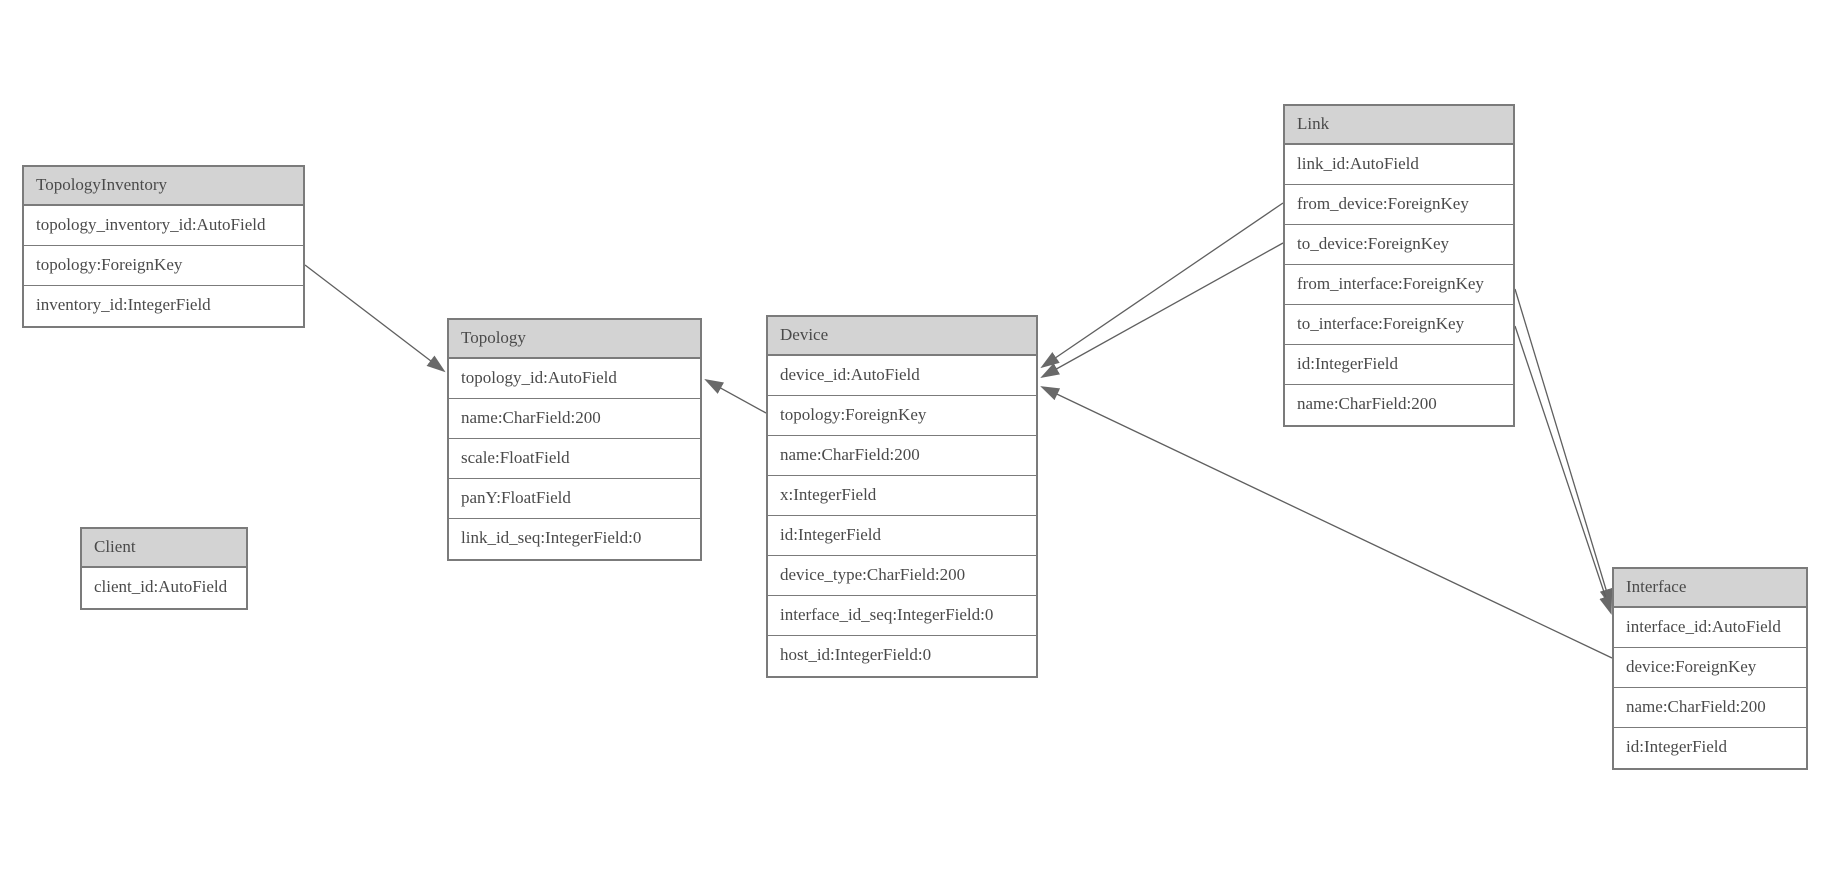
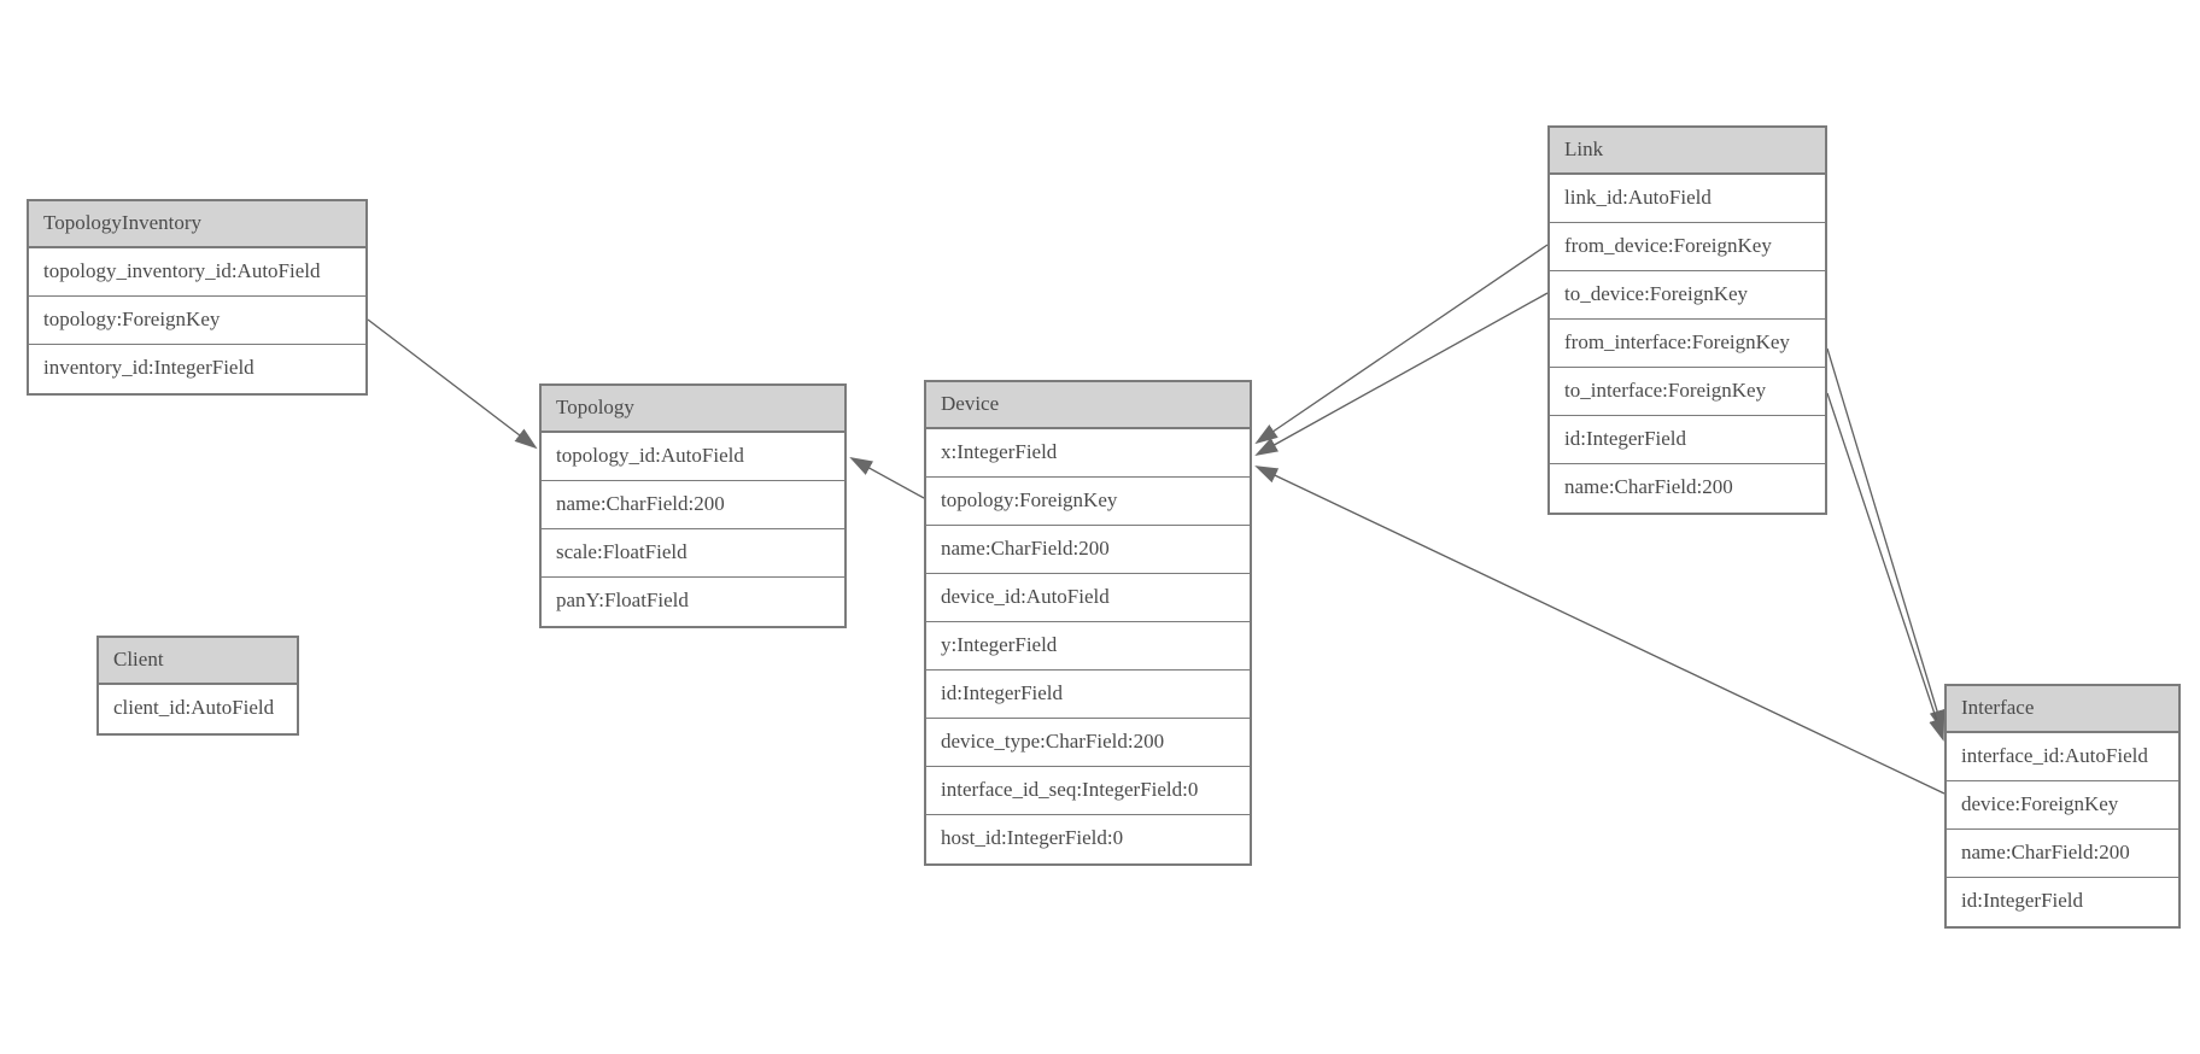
  TopologyInventory
  topology_inventory_id:AutoField
  topology:ForeignKey
  inventory_id:IntegerField
  Topology
  topology_id:AutoField
  name:CharField:200
  scale:FloatField
  panY:FloatField
- link_id_seq:IntegerField:0
  Client
  client_id:AutoField
  Device
- device_id:AutoField
+ x:IntegerField
  topology:ForeignKey
  name:CharField:200
- x:IntegerField
+ device_id:AutoField
+ y:IntegerField
  id:IntegerField
  device_type:CharField:200
  interface_id_seq:IntegerField:0
  host_id:IntegerField:0
  Link
  link_id:AutoField
  from_device:ForeignKey
  to_device:ForeignKey
  from_interface:ForeignKey
  to_interface:ForeignKey
  id:IntegerField
  name:CharField:200
  Interface
  interface_id:AutoField
  device:ForeignKey
  name:CharField:200
  id:IntegerField
